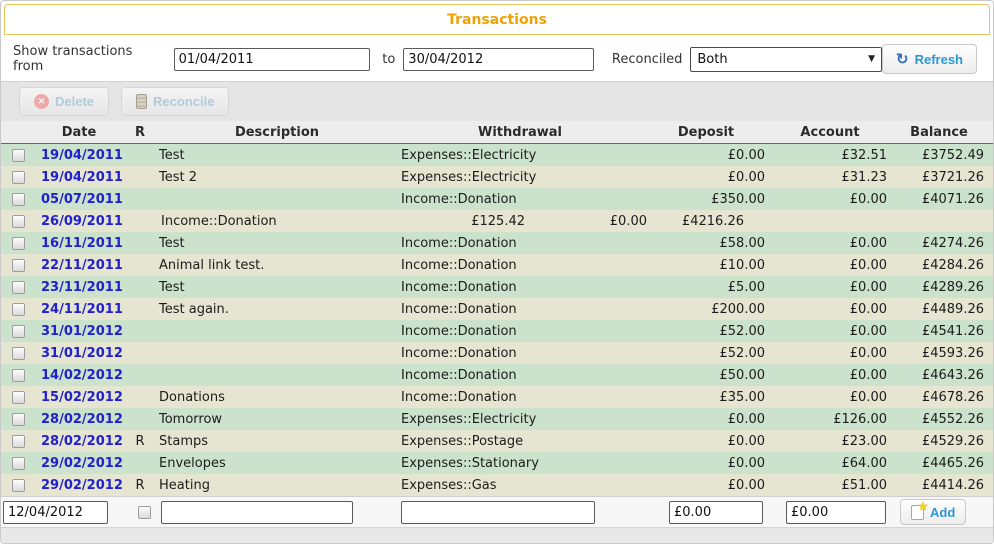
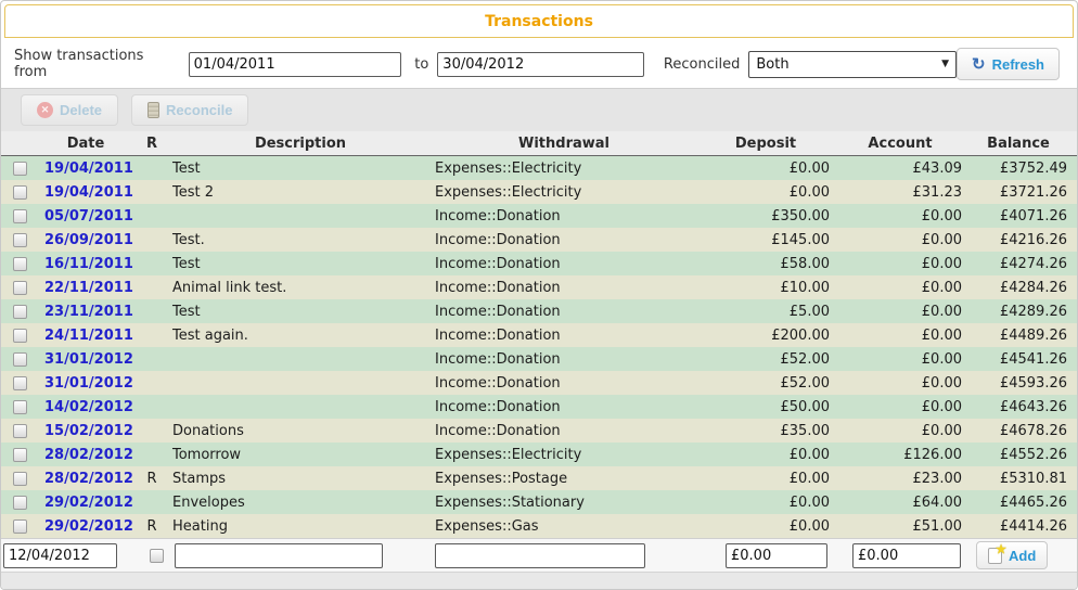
  Transactions
  Show transactions from
  01/04/2011
  to
  30/04/2012
  Reconciled
  Both
  ▼
  ↻
  Refresh
  ✕
  Delete
  Reconcile
  Date
  R
  Description
  Withdrawal
  Deposit
  Account
  Balance
  19/04/2011
  Test
  Expenses::Electricity
  £0.00
- £32.51
+ £43.09
  £3752.49
  19/04/2011
  Test 2
  Expenses::Electricity
  £0.00
  £31.23
  £3721.26
  05/07/2011
  Income::Donation
  £350.00
  £0.00
  £4071.26
  26/09/2011
+ Test.
  Income::Donation
- £125.42
+ £145.00
  £0.00
  £4216.26
  16/11/2011
  Test
  Income::Donation
  £58.00
  £0.00
  £4274.26
  22/11/2011
  Animal link test.
  Income::Donation
  £10.00
  £0.00
  £4284.26
  23/11/2011
  Test
  Income::Donation
  £5.00
  £0.00
  £4289.26
  24/11/2011
  Test again.
  Income::Donation
  £200.00
  £0.00
  £4489.26
  31/01/2012
  Income::Donation
  £52.00
  £0.00
  £4541.26
  31/01/2012
  Income::Donation
  £52.00
  £0.00
  £4593.26
  14/02/2012
  Income::Donation
  £50.00
  £0.00
  £4643.26
  15/02/2012
  Donations
  Income::Donation
  £35.00
  £0.00
  £4678.26
  28/02/2012
  Tomorrow
  Expenses::Electricity
  £0.00
  £126.00
  £4552.26
  28/02/2012
  R
  Stamps
  Expenses::Postage
  £0.00
  £23.00
- £4529.26
+ £5310.81
  29/02/2012
  Envelopes
  Expenses::Stationary
  £0.00
  £64.00
  £4465.26
  29/02/2012
  R
  Heating
  Expenses::Gas
  £0.00
  £51.00
  £4414.26
  12/04/2012
  £0.00
  £0.00
  ★
  Add
